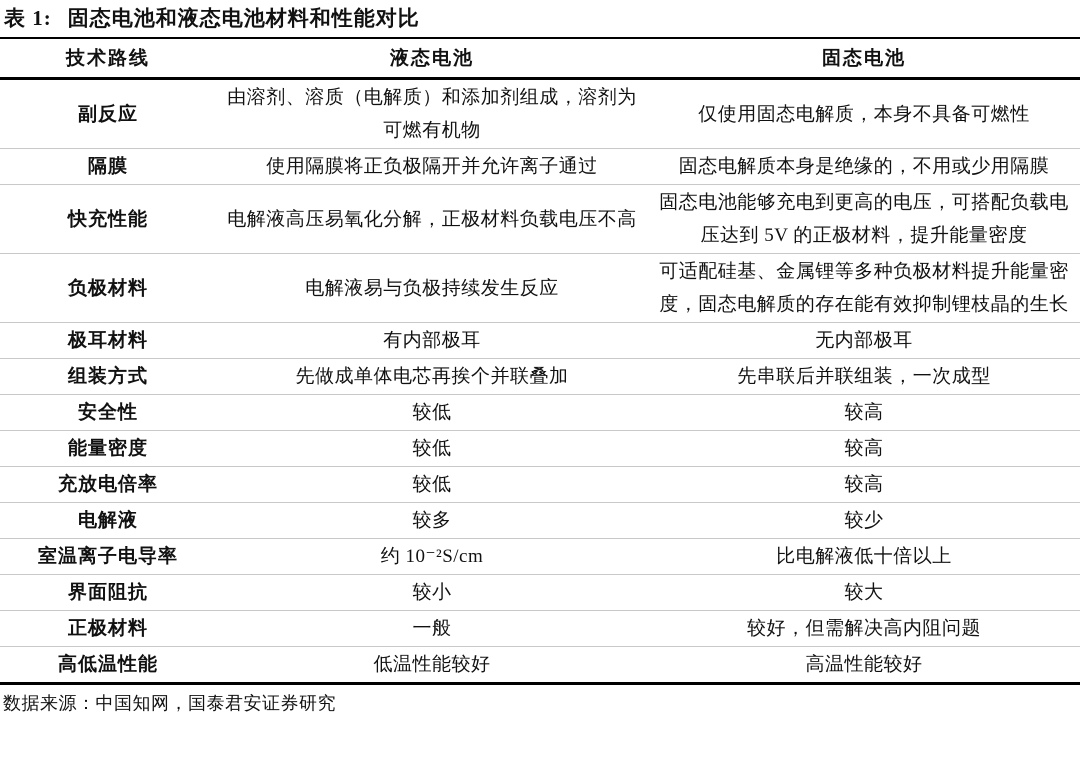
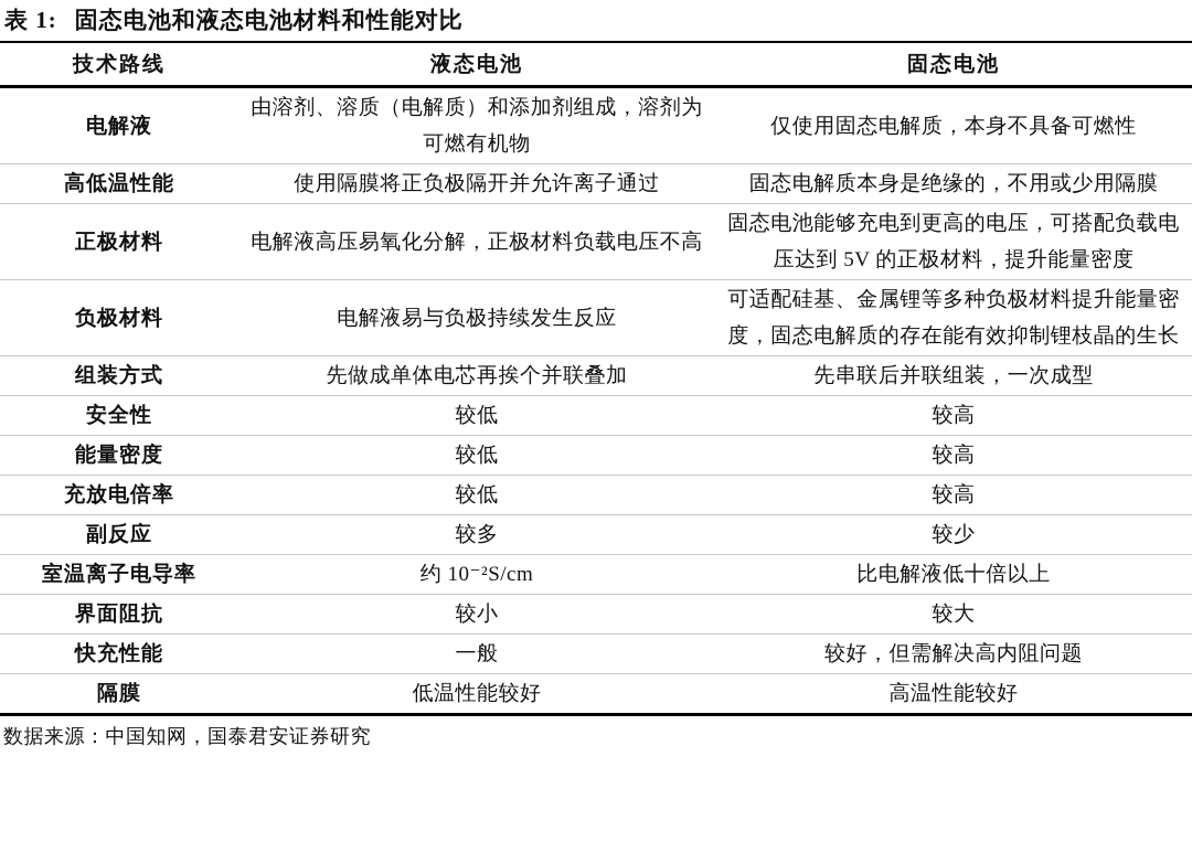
  表 1:
  固态电池和液态电池材料和性能对比
  技术路线	液态电池	固态电池
- 副反应	由溶剂、溶质（电解质）和添加剂组成，溶剂为可燃有机物	仅使用固态电解质，本身不具备可燃性
+ 电解液	由溶剂、溶质（电解质）和添加剂组成，溶剂为可燃有机物	仅使用固态电解质，本身不具备可燃性
- 隔膜	使用隔膜将正负极隔开并允许离子通过	固态电解质本身是绝缘的，不用或少用隔膜
+ 高低温性能	使用隔膜将正负极隔开并允许离子通过	固态电解质本身是绝缘的，不用或少用隔膜
- 快充性能	电解液高压易氧化分解，正极材料负载电压不高	固态电池能够充电到更高的电压，可搭配负载电压达到 5V 的正极材料，提升能量密度
+ 正极材料	电解液高压易氧化分解，正极材料负载电压不高	固态电池能够充电到更高的电压，可搭配负载电压达到 5V 的正极材料，提升能量密度
  负极材料	电解液易与负极持续发生反应	可适配硅基、金属锂等多种负极材料提升能量密度，固态电解质的存在能有效抑制锂枝晶的生长
- 极耳材料	有内部极耳	无内部极耳
  组装方式	先做成单体电芯再挨个并联叠加	先串联后并联组装，一次成型
  安全性	较低	较高
  能量密度	较低	较高
  充放电倍率	较低	较高
- 电解液	较多	较少
+ 副反应	较多	较少
  室温离子电导率	约 10⁻²S/cm	比电解液低十倍以上
  界面阻抗	较小	较大
- 正极材料	一般	较好，但需解决高内阻问题
+ 快充性能	一般	较好，但需解决高内阻问题
- 高低温性能	低温性能较好	高温性能较好
+ 隔膜	低温性能较好	高温性能较好
  数据来源：中国知网，国泰君安证券研究
